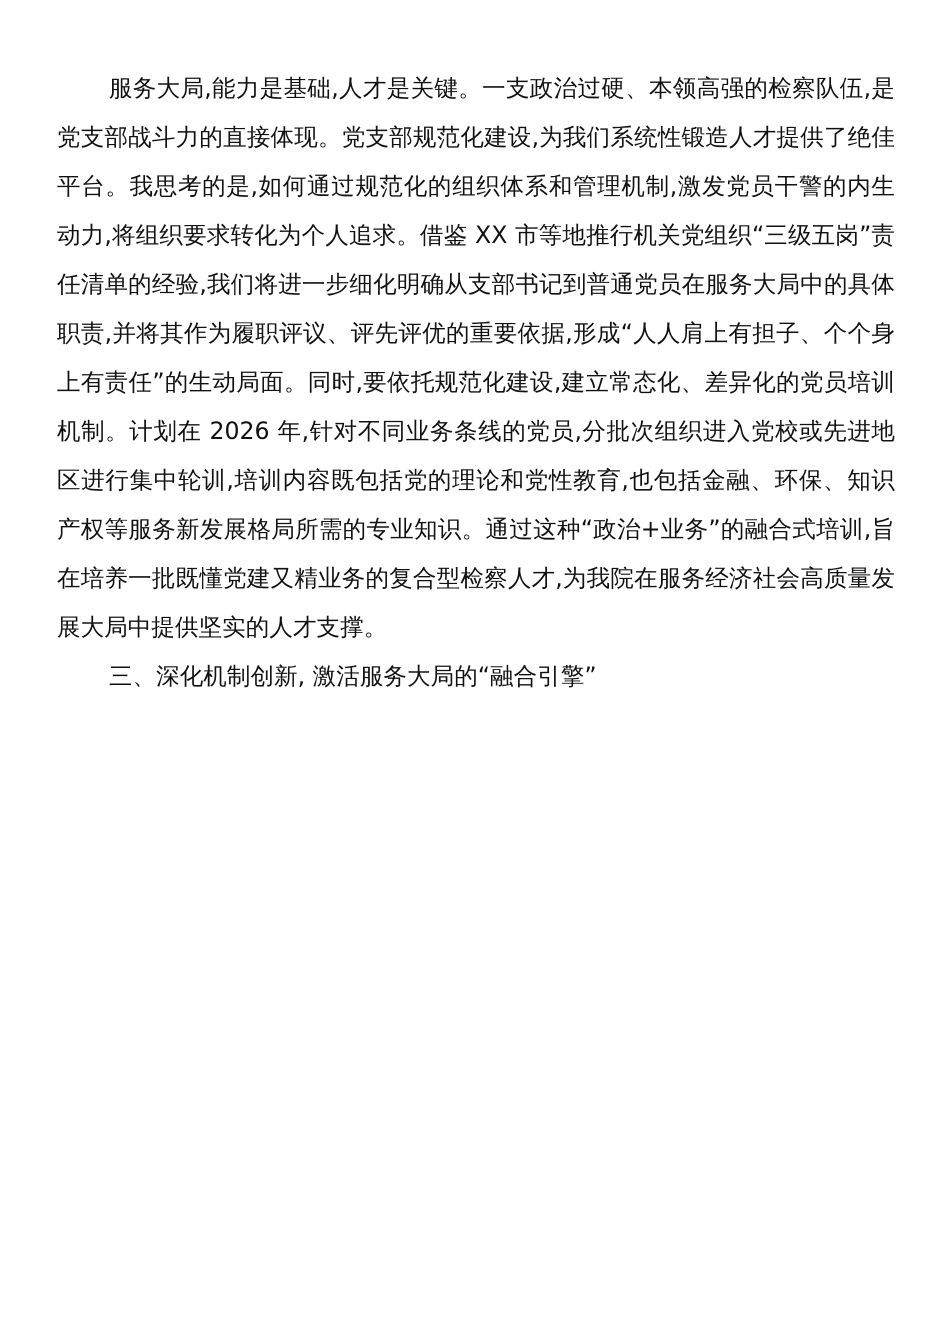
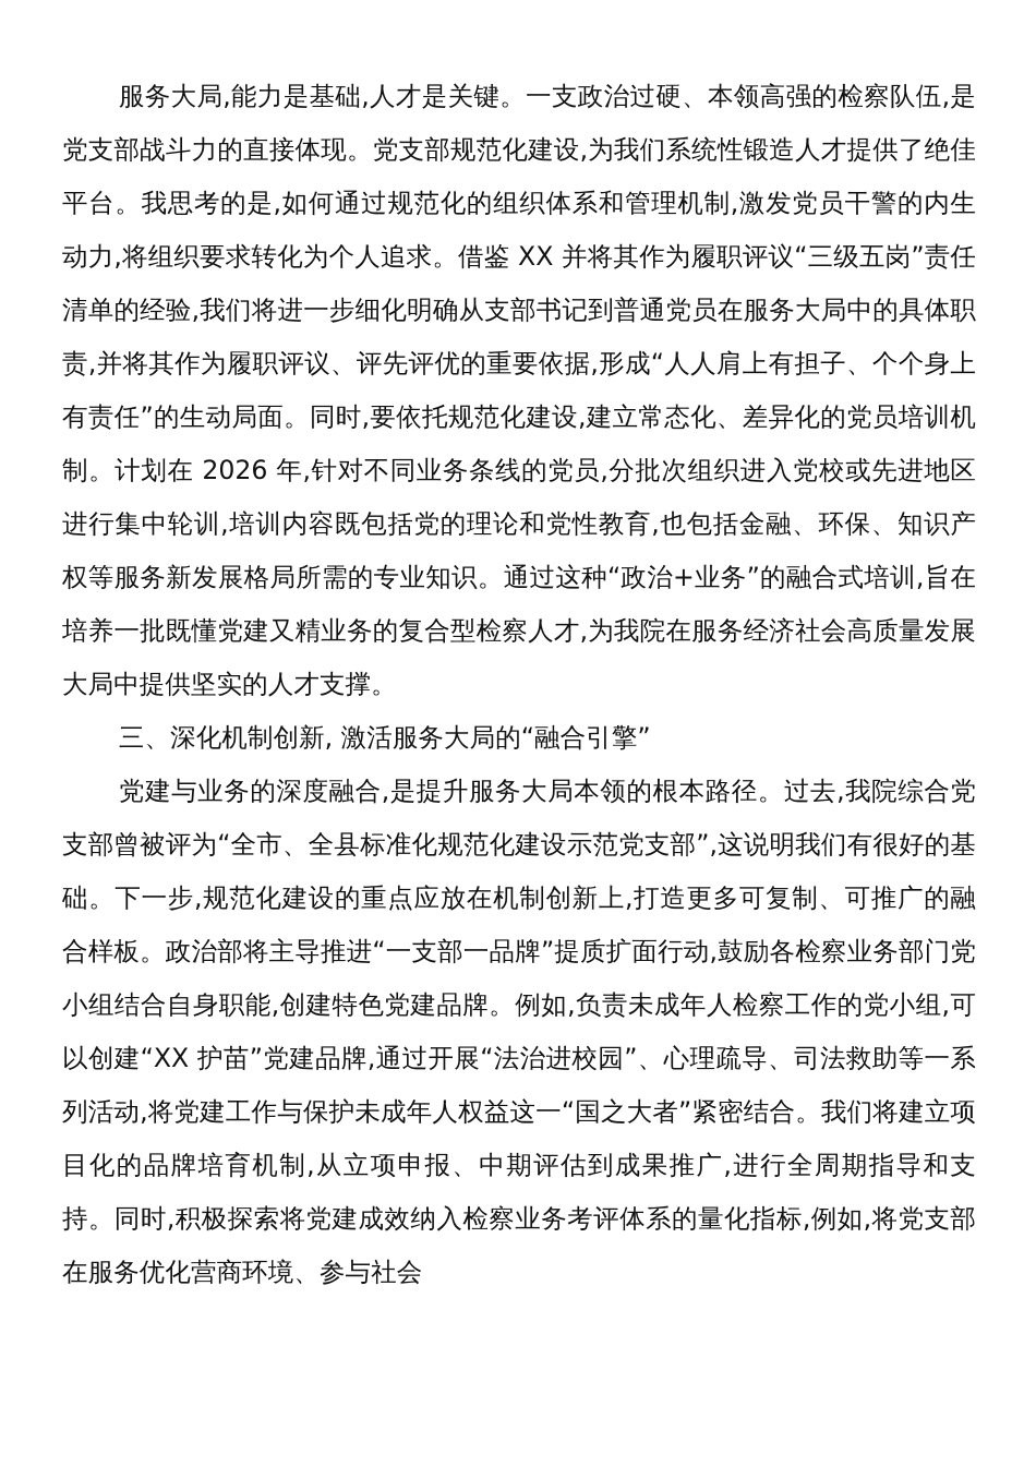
- 服务大局,能力是基础,人才是关键。一支政治过硬、本领高强的检察队伍,是党支部战斗力的直接体现。党支部规范化建设,为我们系统性锻造人才提供了绝佳平台。我思考的是,如何通过规范化的组织体系和管理机制,激发党员干警的内生动力,将组织要求转化为个人追求。借鉴 XX 市等地推行机关党组织“三级五岗”责任清单的经验,我们将进一步细化明确从支部书记到普通党员在服务大局中的具体职责,并将其作为履职评议、评先评优的重要依据,形成“人人肩上有担子、个个身上有责任”的生动局面。同时,要依托规范化建设,建立常态化、差异化的党员培训机制。计划在 2026 年,针对不同业务条线的党员,分批次组织进入党校或先进地区进行集中轮训,培训内容既包括党的理论和党性教育,也包括金融、环保、知识产权等服务新发展格局所需的专业知识。通过这种“政治+业务”的融合式培训,旨在培养一批既懂党建又精业务的复合型检察人才,为我院在服务经济社会高质量发展大局中提供坚实的人才支撑。
+ 服务大局,能力是基础,人才是关键。一支政治过硬、本领高强的检察队伍,是党支部战斗力的直接体现。党支部规范化建设,为我们系统性锻造人才提供了绝佳平台。我思考的是,如何通过规范化的组织体系和管理机制,激发党员干警的内生动力,将组织要求转化为个人追求。借鉴 XX 并将其作为履职评议“三级五岗”责任清单的经验,我们将进一步细化明确从支部书记到普通党员在服务大局中的具体职责,并将其作为履职评议、评先评优的重要依据,形成“人人肩上有担子、个个身上有责任”的生动局面。同时,要依托规范化建设,建立常态化、差异化的党员培训机制。计划在 2026 年,针对不同业务条线的党员,分批次组织进入党校或先进地区进行集中轮训,培训内容既包括党的理论和党性教育,也包括金融、环保、知识产权等服务新发展格局所需的专业知识。通过这种“政治+业务”的融合式培训,旨在培养一批既懂党建又精业务的复合型检察人才,为我院在服务经济社会高质量发展大局中提供坚实的人才支撑。
  三、深化机制创新, 激活服务大局的“融合引擎”
+ 党建与业务的深度融合,是提升服务大局本领的根本路径。过去,我院综合党支部曾被评为“全市、全县标准化规范化建设示范党支部”,这说明我们有很好的基础。下一步,规范化建设的重点应放在机制创新上,打造更多可复制、可推广的融合样板。政治部将主导推进“一支部一品牌”提质扩面行动,鼓励各检察业务部门党小组结合自身职能,创建特色党建品牌。例如,负责未成年人检察工作的党小组,可以创建“XX 护苗”党建品牌,通过开展“法治进校园”、心理疏导、司法救助等一系列活动,将党建工作与保护未成年人权益这一“国之大者”紧密结合。我们将建立项目化的品牌培育机制,从立项申报、中期评估到成果推广,进行全周期指导和支持。同时,积极探索将党建成效纳入检察业务考评体系的量化指标,例如,将党支部在服务优化营商环境、参与社会
